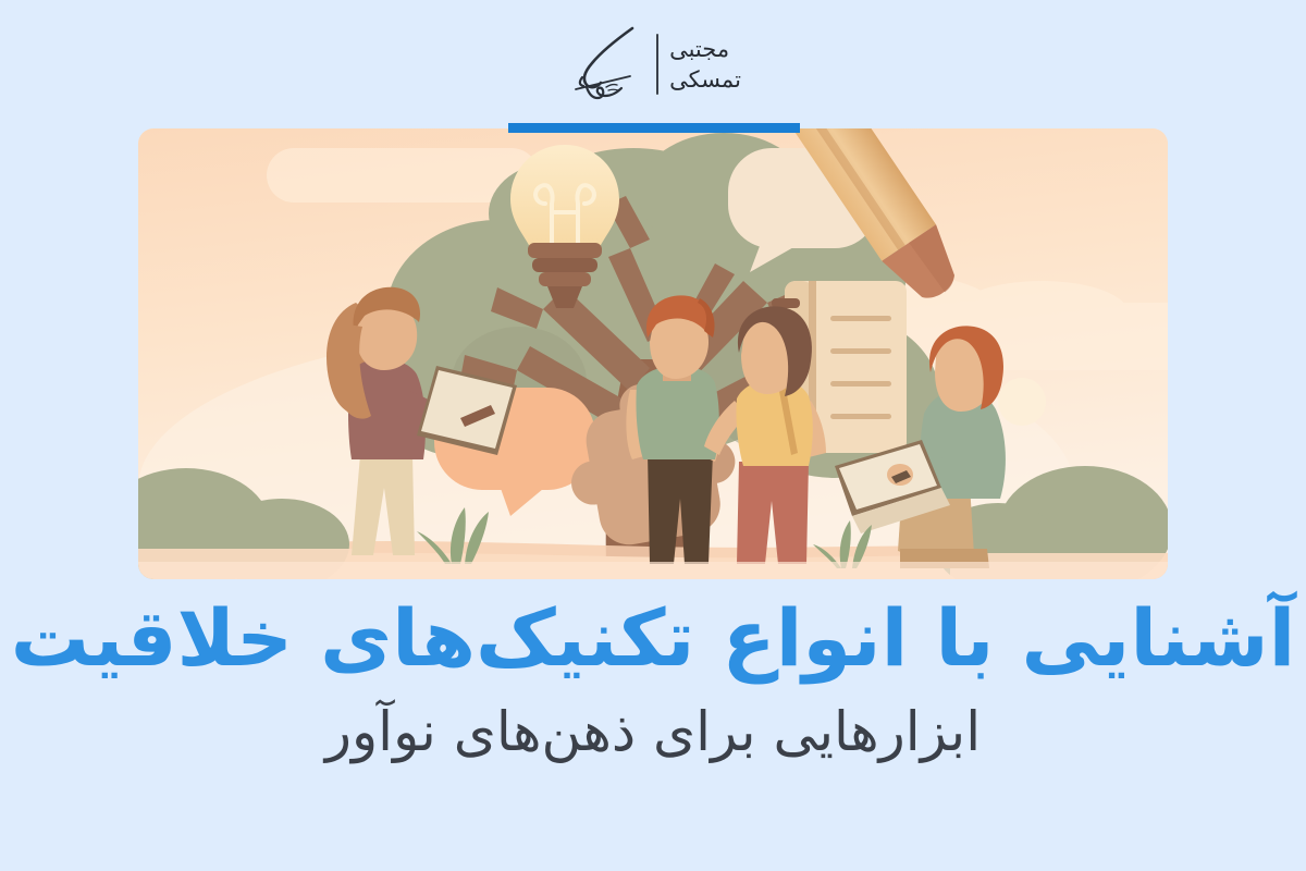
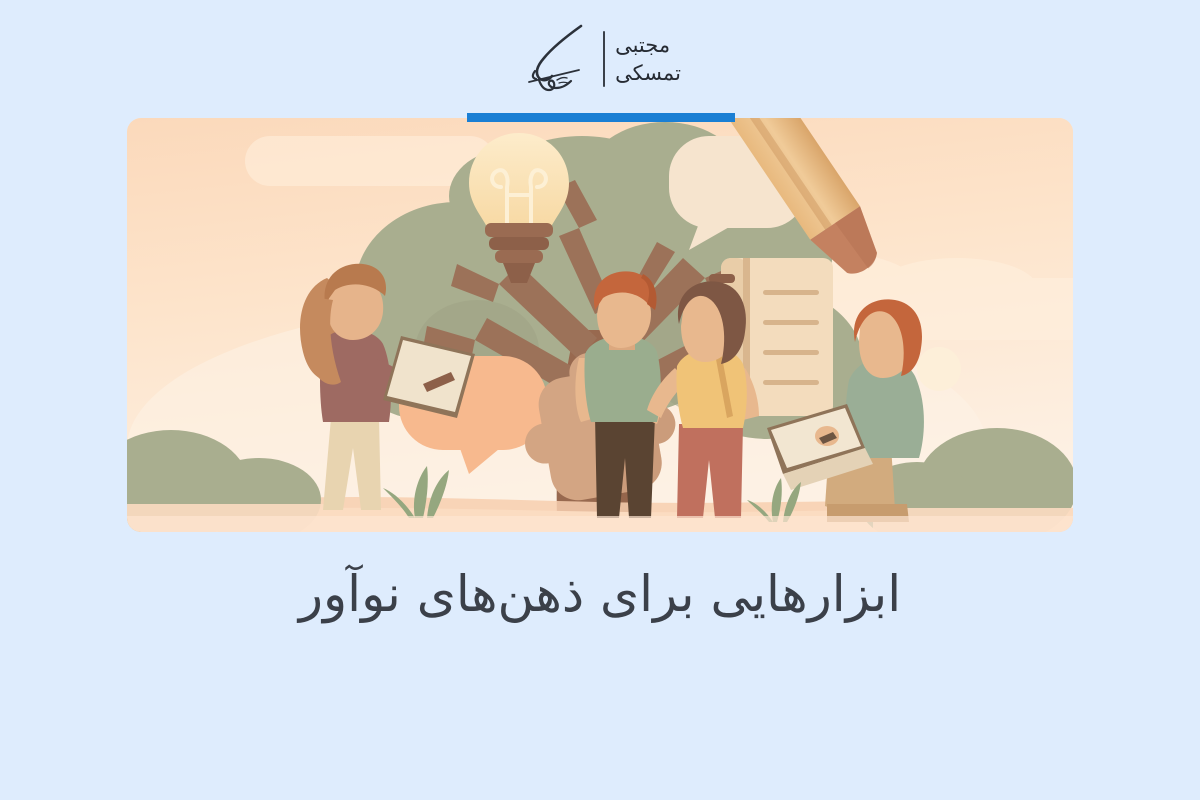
  مجتبی
  تمسکی
- آشنایی با انواع تکنیک‌های خلاقیت
  ابزارهایی برای ذهن‌های نوآور
